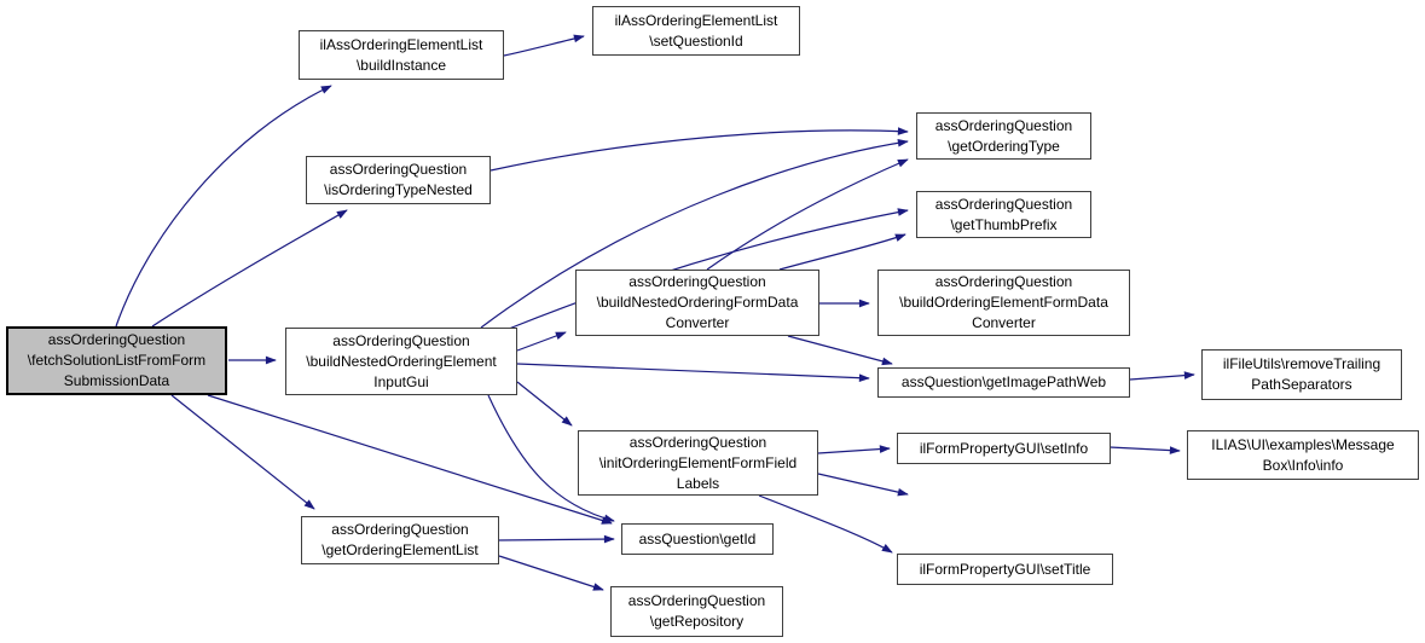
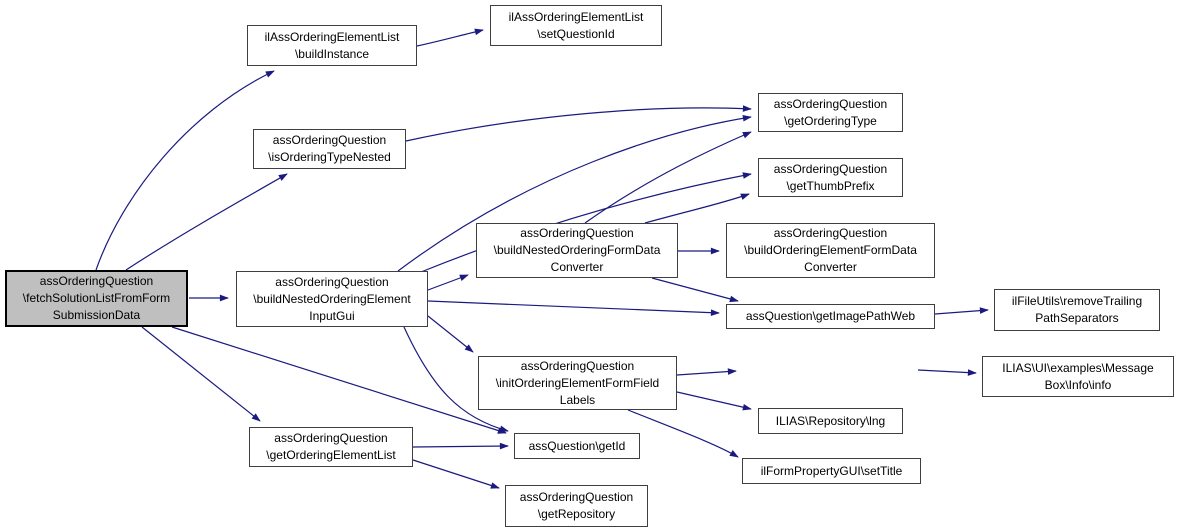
  assOrderingQuestion
  \fetchSolutionListFromForm
  SubmissionData
  ilAssOrderingElementList
  \buildInstance
  ilAssOrderingElementList
  \setQuestionId
  assOrderingQuestion
  \isOrderingTypeNested
  assOrderingQuestion
  \getOrderingType
  assOrderingQuestion
  \getThumbPrefix
  assOrderingQuestion
  \buildNestedOrderingElement
  InputGui
  assOrderingQuestion
  \buildNestedOrderingFormData
  Converter
  assOrderingQuestion
  \buildOrderingElementFormData
  Converter
  assQuestion\getImagePathWeb
  ilFileUtils\removeTrailing
  PathSeparators
  assOrderingQuestion
  \initOrderingElementFormField
  Labels
- ilFormPropertyGUI\setInfo
  ILIAS\UI\examples\Message
  Box\Info\info
+ ILIAS\Repository\lng
  ilFormPropertyGUI\setTitle
  assQuestion\getId
  assOrderingQuestion
  \getRepository
  assOrderingQuestion
  \getOrderingElementList
